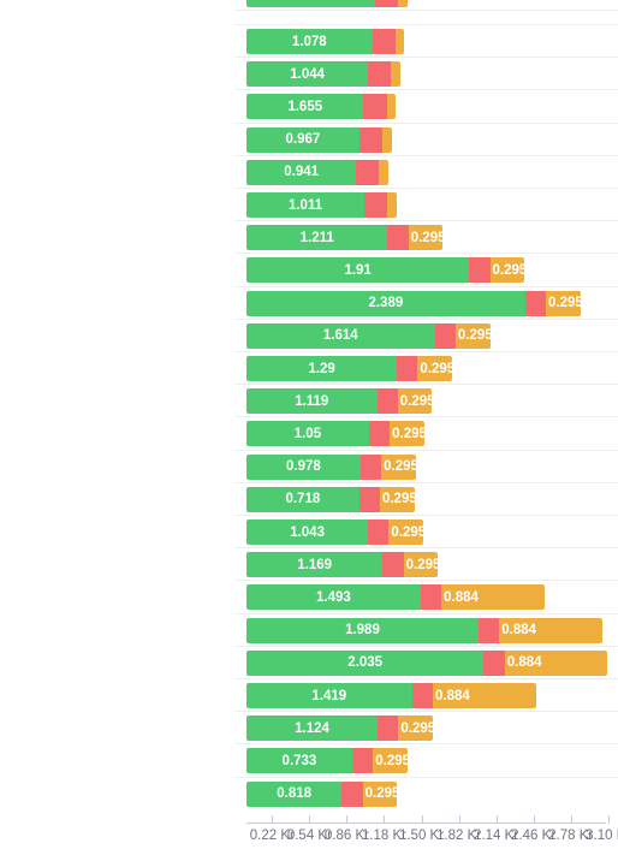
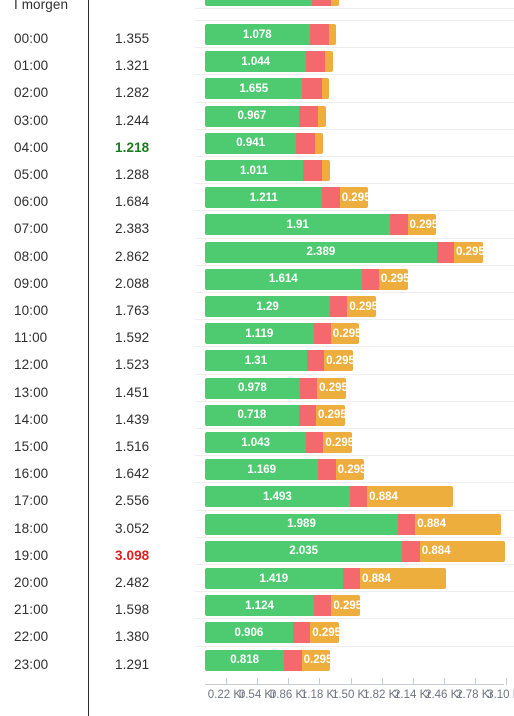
+ I morgen
+ 00:00
+ 01:00
+ 02:00
+ 03:00
+ 04:00
+ 05:00
+ 06:00
+ 07:00
+ 08:00
+ 09:00
+ 10:00
+ 11:00
+ 12:00
+ 13:00
+ 14:00
+ 15:00
+ 16:00
+ 17:00
+ 18:00
+ 19:00
+ 20:00
+ 21:00
+ 22:00
+ 23:00
+ 1.355
+ 1.321
+ 1.282
+ 1.244
+ 1.218
+ 1.288
+ 1.684
+ 2.383
+ 2.862
+ 2.088
+ 1.763
+ 1.592
+ 1.523
+ 1.451
+ 1.439
+ 1.516
+ 1.642
+ 2.556
+ 3.052
+ 3.098
+ 2.482
+ 1.598
+ 1.380
+ 1.291
  1.078
  1.044
  1.655
  0.967
  0.941
  1.011
  1.211
  0.295
  1.91
  0.295
  2.389
  0.295
  1.614
  0.295
  1.29
  0.295
  1.119
  0.295
- 1.05
+ 1.31
  0.295
  0.978
  0.295
  0.718
  0.295
  1.043
  0.295
  1.169
  0.295
  1.493
  0.884
  1.989
  0.884
  2.035
  0.884
  1.419
  0.884
  1.124
  0.295
- 0.733
+ 0.906
  0.295
  0.818
  0.295
  0.22 Kr
  0.54 Kr
  0.86 Kr
  1.18 Kr
  1.50 Kr
  1.82 Kr
  2.14 Kr
  2.46 Kr
  2.78 Kr
